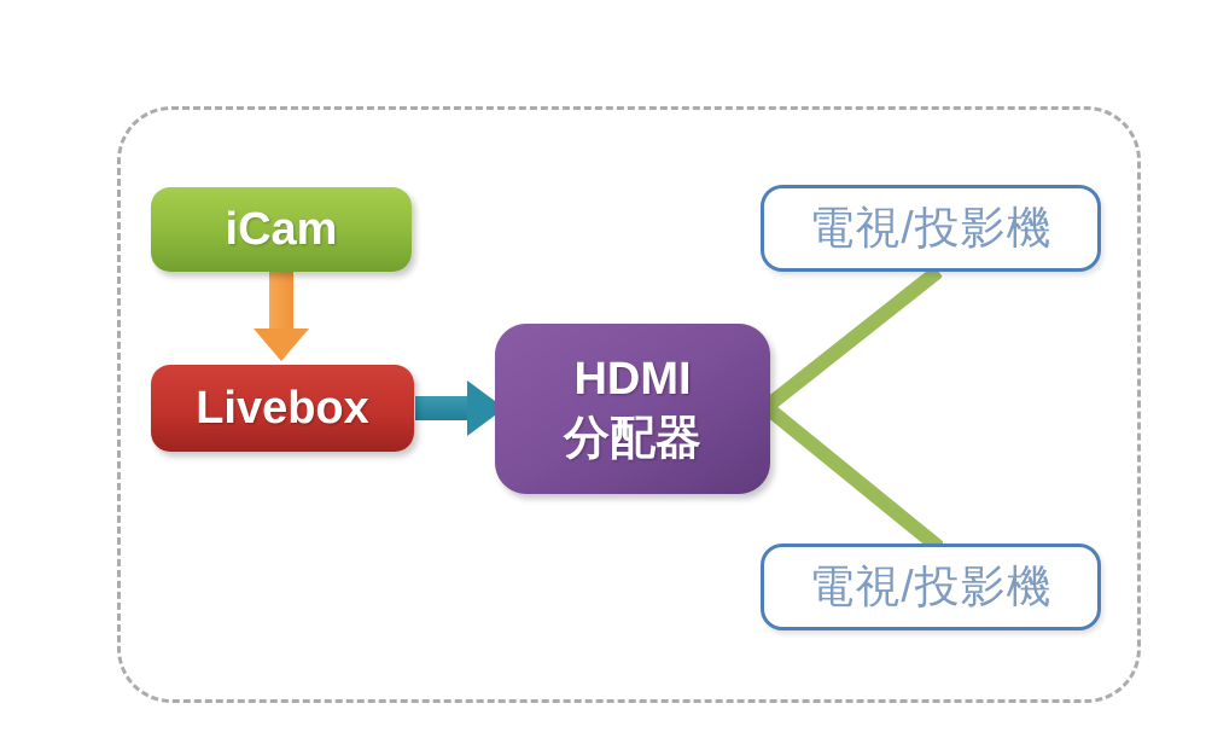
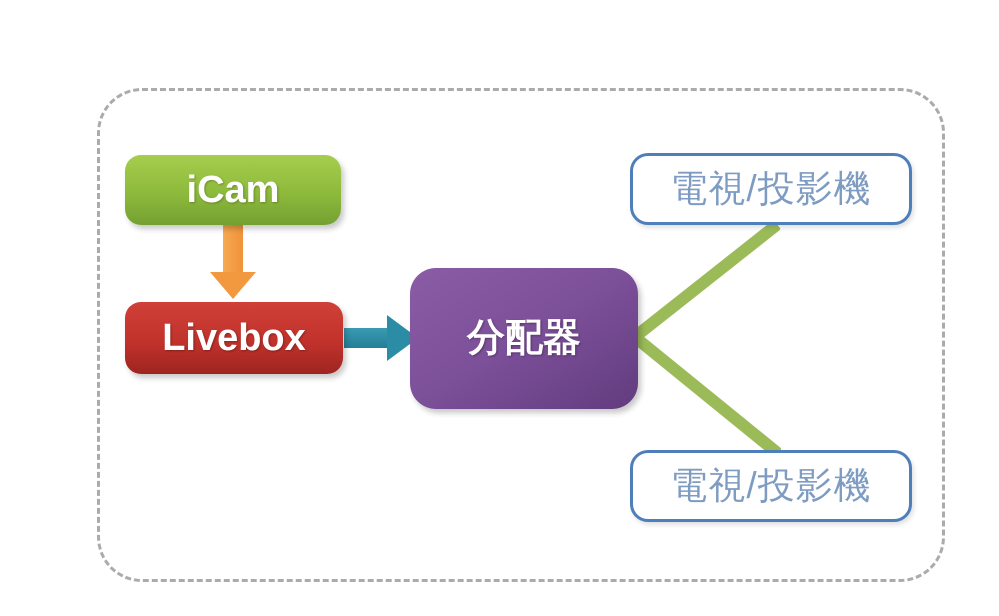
  iCam
  Livebox
- HDMI
  分配器
  電視/投影機
  電視/投影機
